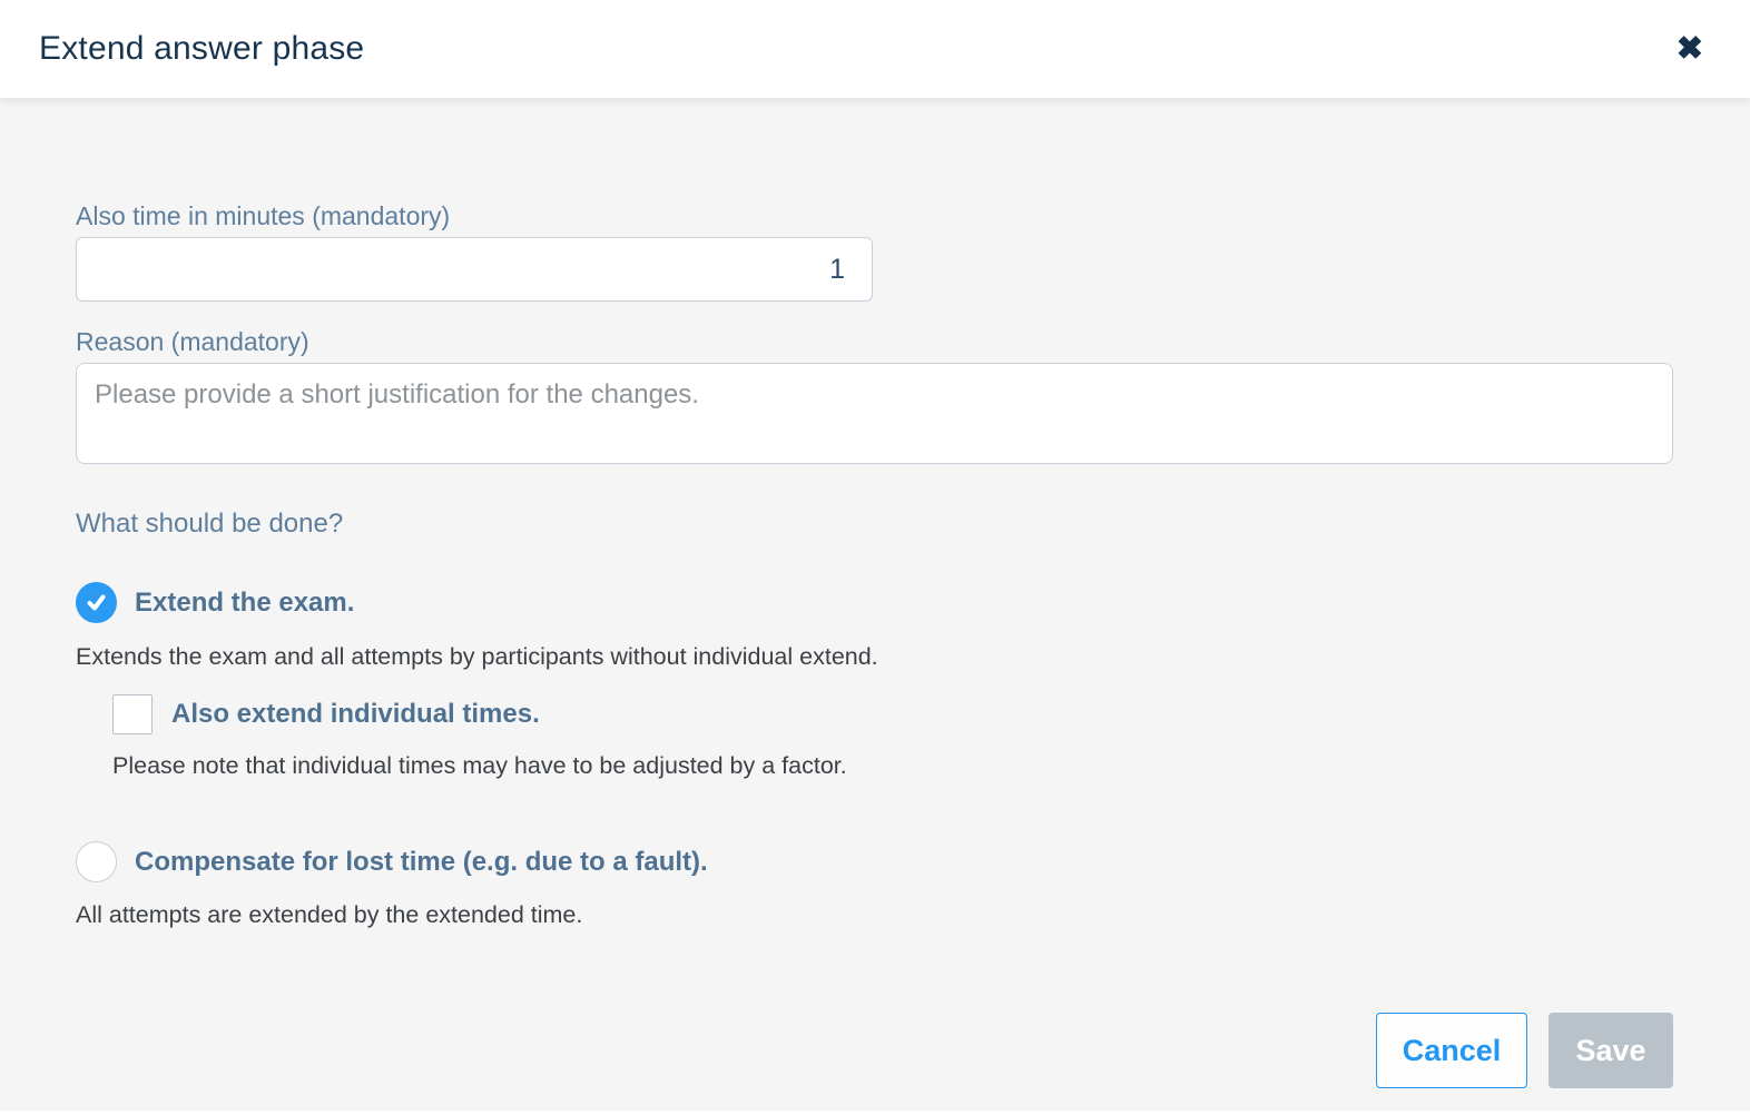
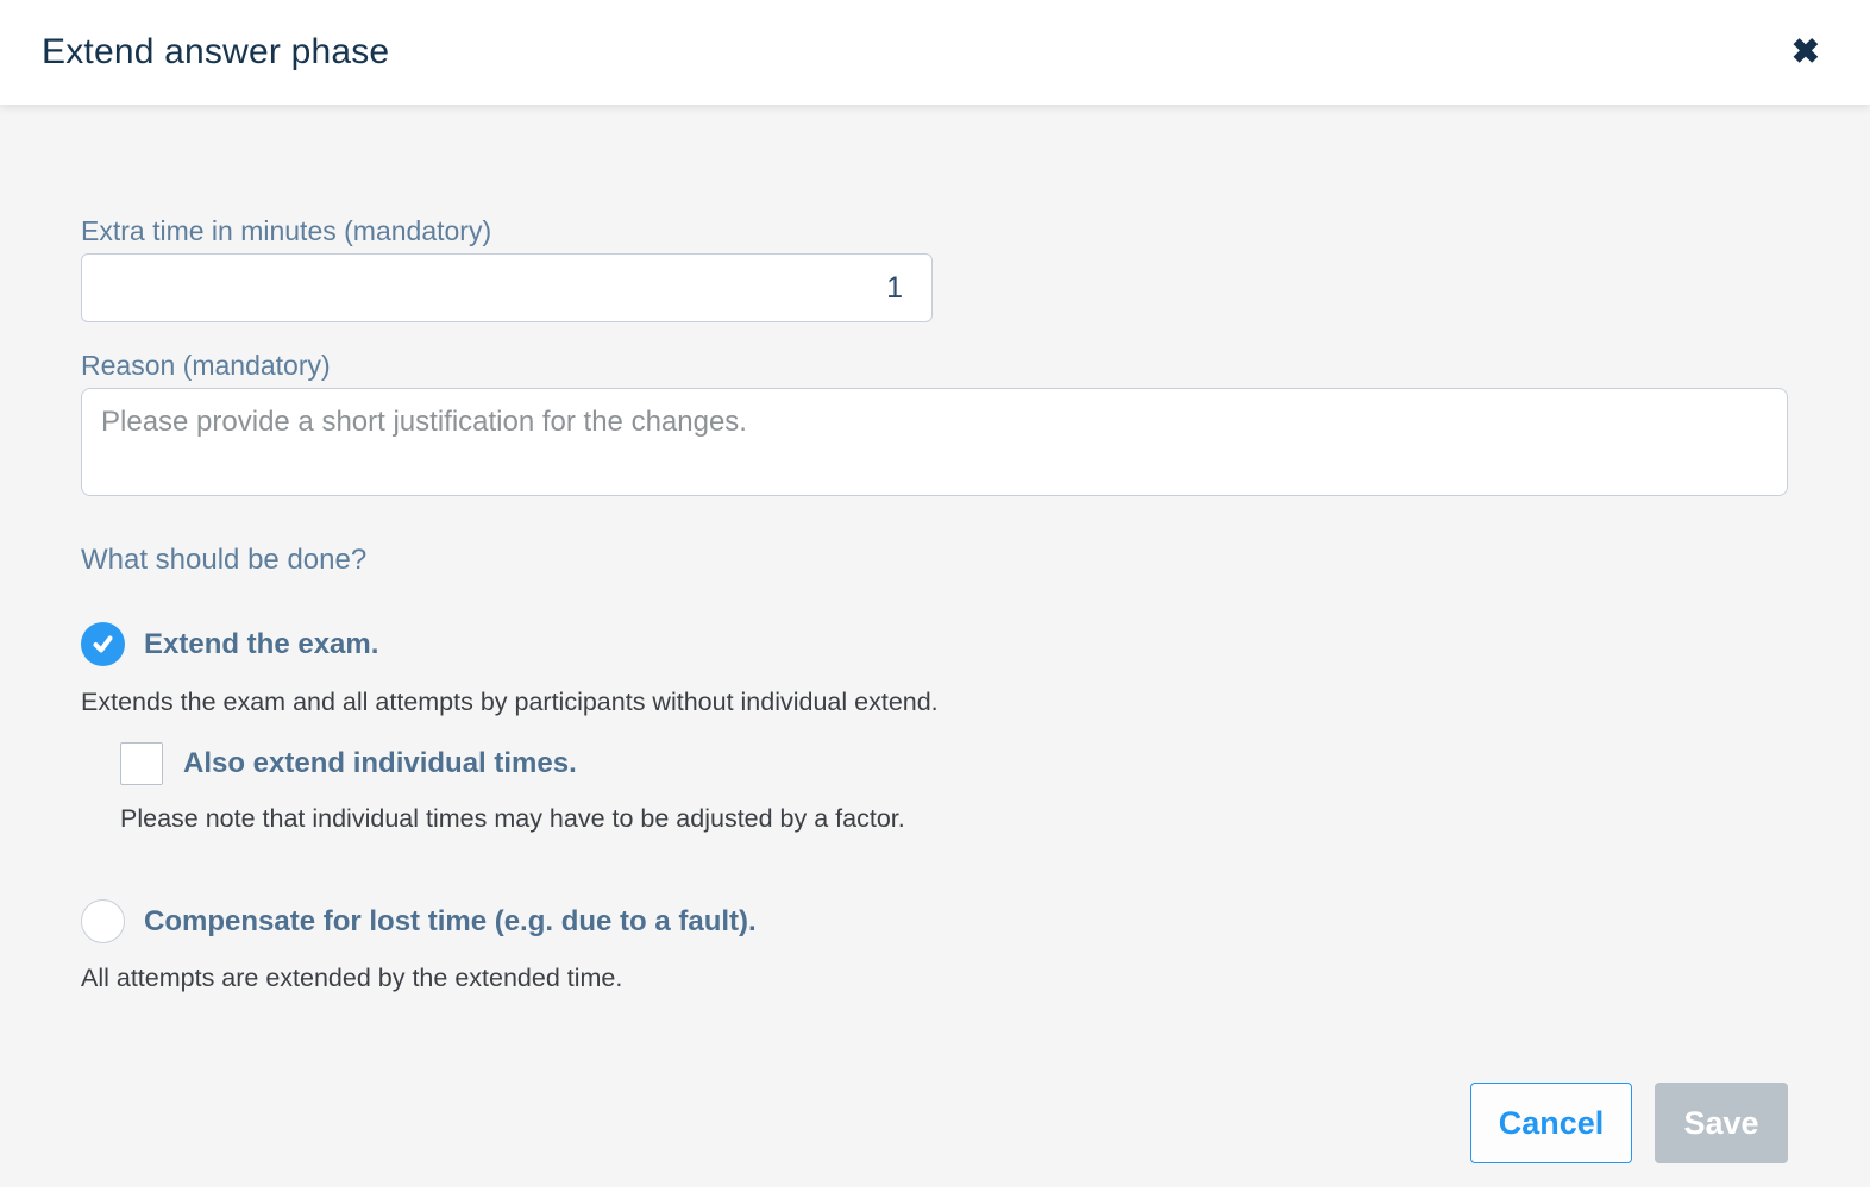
  Extend answer phase
  ✖
- Also time in minutes (mandatory)
+ Extra time in minutes (mandatory)
  1
  Reason (mandatory)
  Please provide a short justification for the changes.
  What should be done?
  Extend the exam.
  Extends the exam and all attempts by participants without individual extend.
  Also extend individual times.
  Please note that individual times may have to be adjusted by a factor.
  Compensate for lost time (e.g. due to a fault).
  All attempts are extended by the extended time.
  Cancel
  Save
